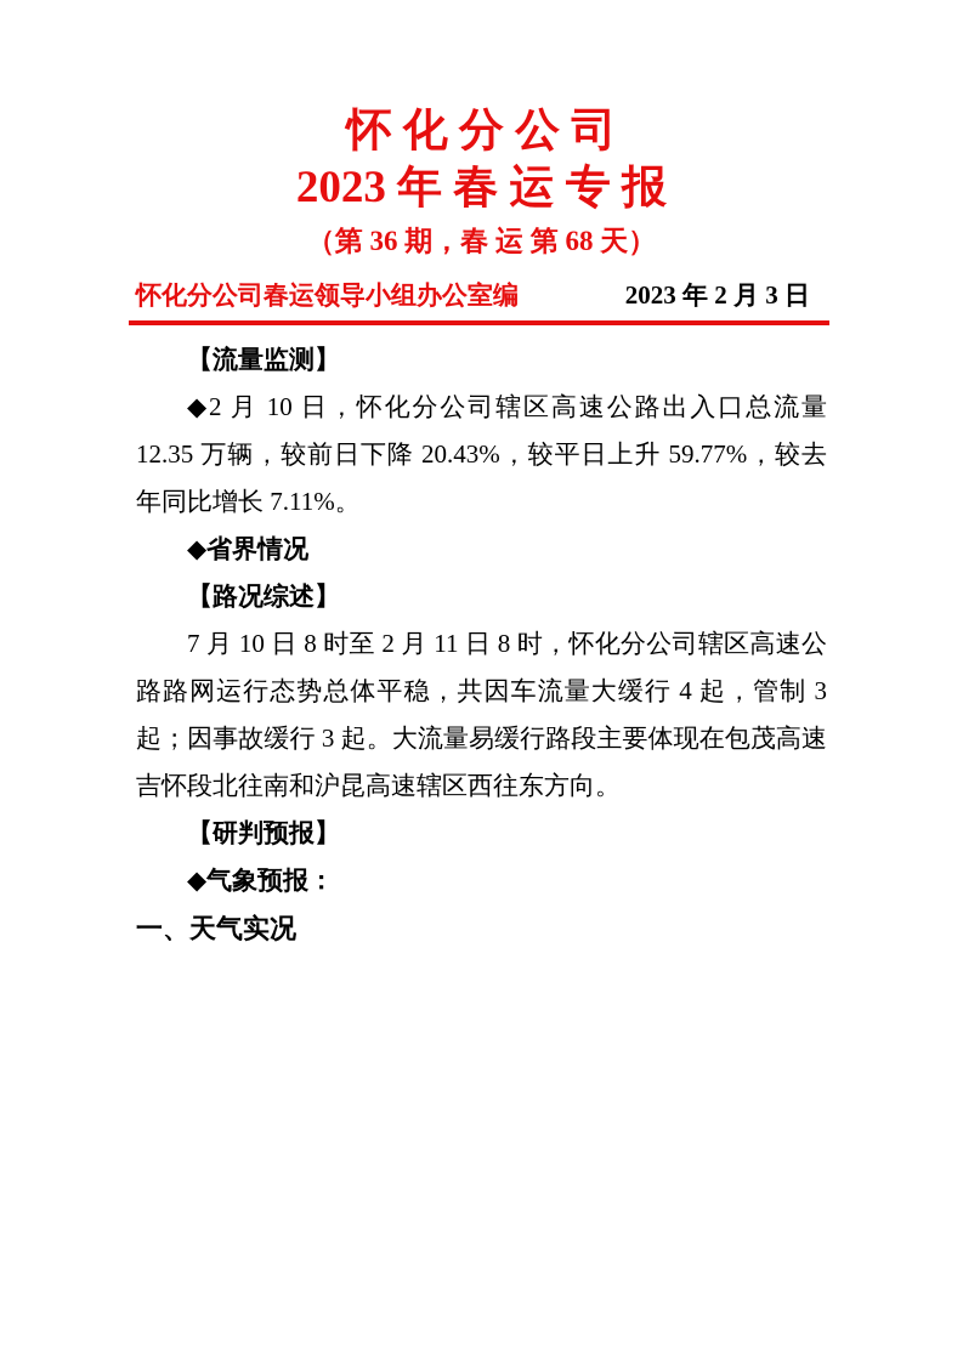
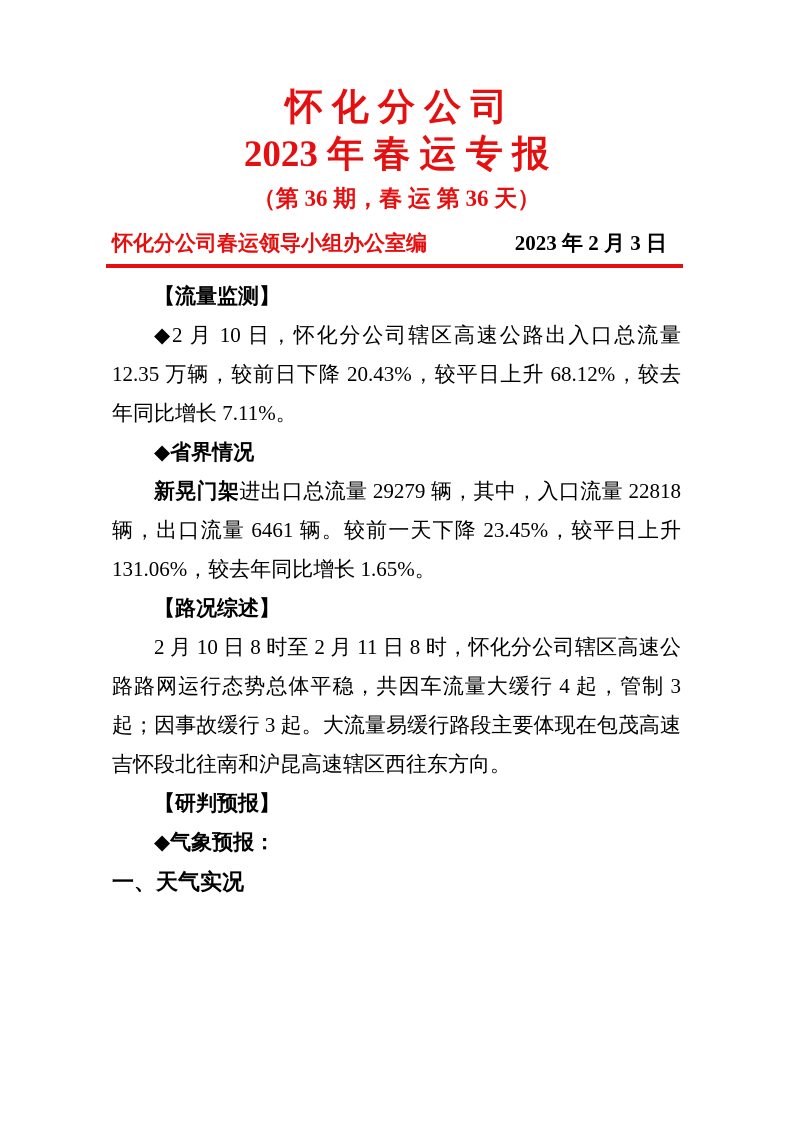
  怀 化 分 公 司
  2023 年 春 运 专 报
- （第 36 期，春 运 第 68 天）
+ （第 36 期，春 运 第 36 天）
  怀化分公司春运领导小组办公室编
  2023 年 2 月 3 日
  【流量监测】
- ◆2 月 10 日，怀化分公司辖区高速公路出入口总流量 12.35 万辆，较前日下降 20.43%，较平日上升 59.77%，较去年同比增长 7.11%。
+ ◆2 月 10 日，怀化分公司辖区高速公路出入口总流量 12.35 万辆，较前日下降 20.43%，较平日上升 68.12%，较去年同比增长 7.11%。
  ◆省界情况
+ 新晃门架进出口总流量 29279 辆，其中，入口流量 22818 辆，出口流量 6461 辆。较前一天下降 23.45%，较平日上升 131.06%，较去年同比增长 1.65%。
  【路况综述】
- 7 月 10 日 8 时至 2 月 11 日 8 时，怀化分公司辖区高速公路路网运行态势总体平稳，共因车流量大缓行 4 起，管制 3 起；因事故缓行 3 起。大流量易缓行路段主要体现在包茂高速吉怀段北往南和沪昆高速辖区西往东方向。
+ 2 月 10 日 8 时至 2 月 11 日 8 时，怀化分公司辖区高速公路路网运行态势总体平稳，共因车流量大缓行 4 起，管制 3 起；因事故缓行 3 起。大流量易缓行路段主要体现在包茂高速吉怀段北往南和沪昆高速辖区西往东方向。
  【研判预报】
  ◆气象预报：
  一、天气实况
